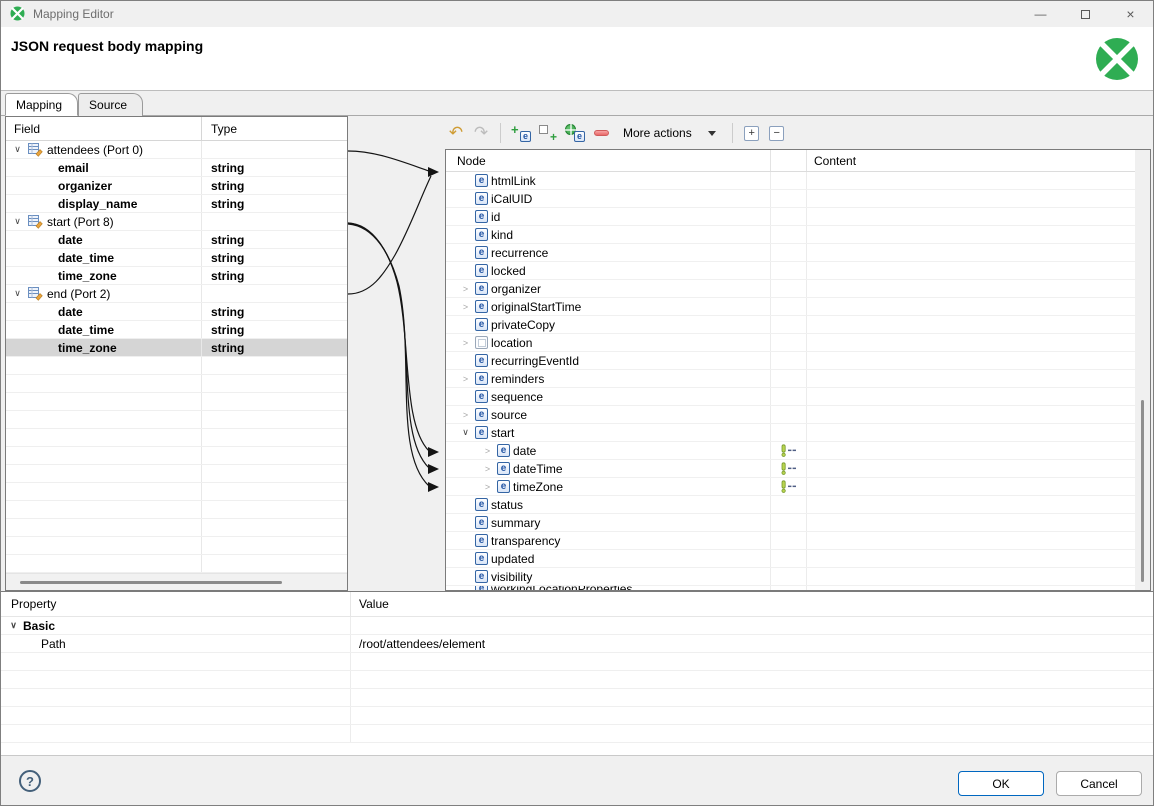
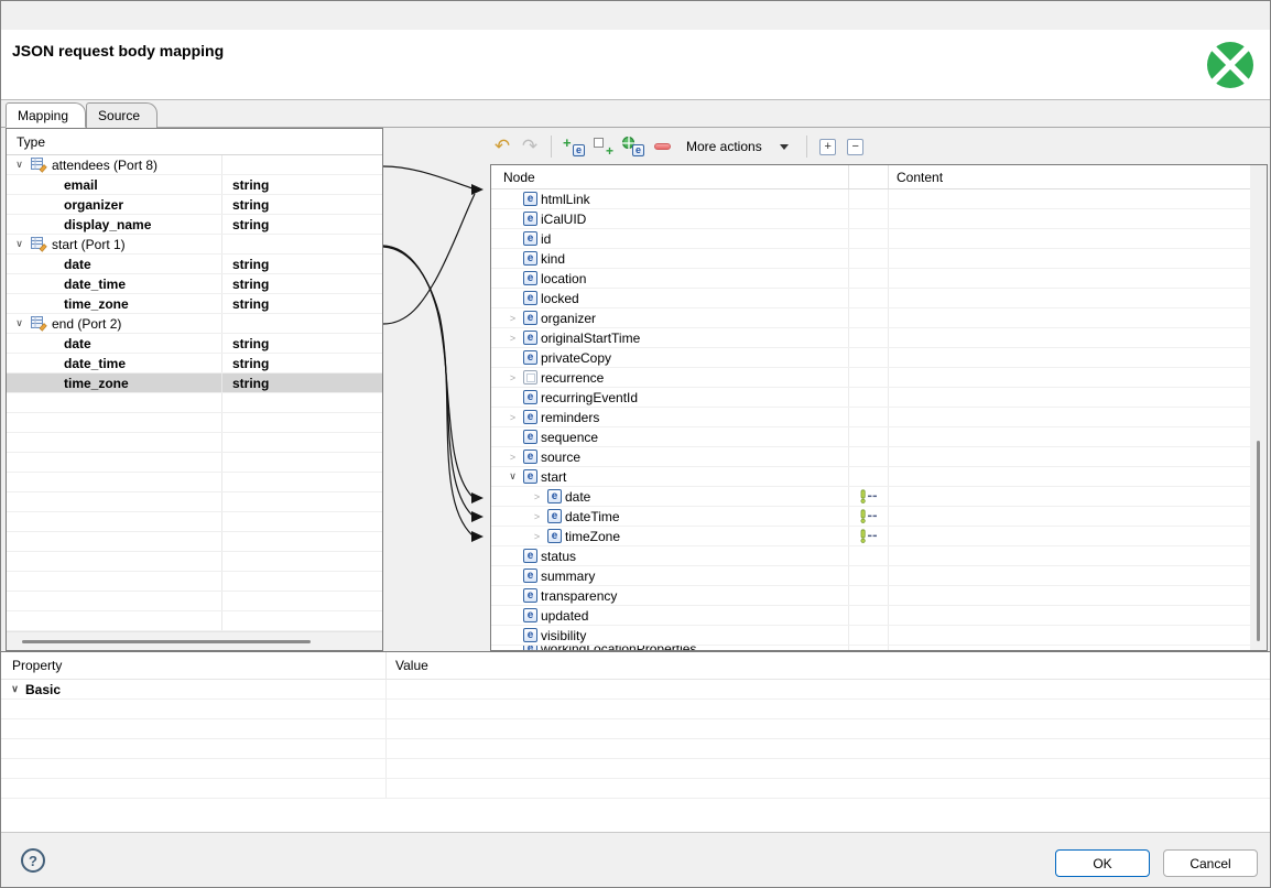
- Mapping Editor
- —
- ×
  JSON request body mapping
  Mapping
  Source
- Field
  Type
  ∨
- attendees (Port 0)
+ attendees (Port 8)
  email
  string
  organizer
  string
  display_name
  string
  ∨
- start (Port 8)
+ start (Port 1)
  date
  string
  date_time
  string
  time_zone
  string
  ∨
  end (Port 2)
  date
  string
  date_time
  string
  time_zone
  string
  ↶
  ↷
  +
  e
  +
  e
  More actions
  +
  −
  Node
  Content
  e
  htmlLink
  e
  iCalUID
  e
  id
  e
  kind
  e
- recurrence
+ location
  e
  locked
  >
  e
  organizer
  >
  e
  originalStartTime
  e
  privateCopy
  >
- location
+ recurrence
  e
  recurringEventId
  >
  e
  reminders
  e
  sequence
  >
  e
  source
  ∨
  e
  start
  >
  e
  date
  >
  e
  dateTime
  >
  e
  timeZone
  e
  status
  e
  summary
  e
  transparency
  e
  updated
  e
  visibility
  e
  workingLocationProperties
  Property
  Value
  ∨
  Basic
- Path
- /root/attendees/element
  ?
  OK
  Cancel
